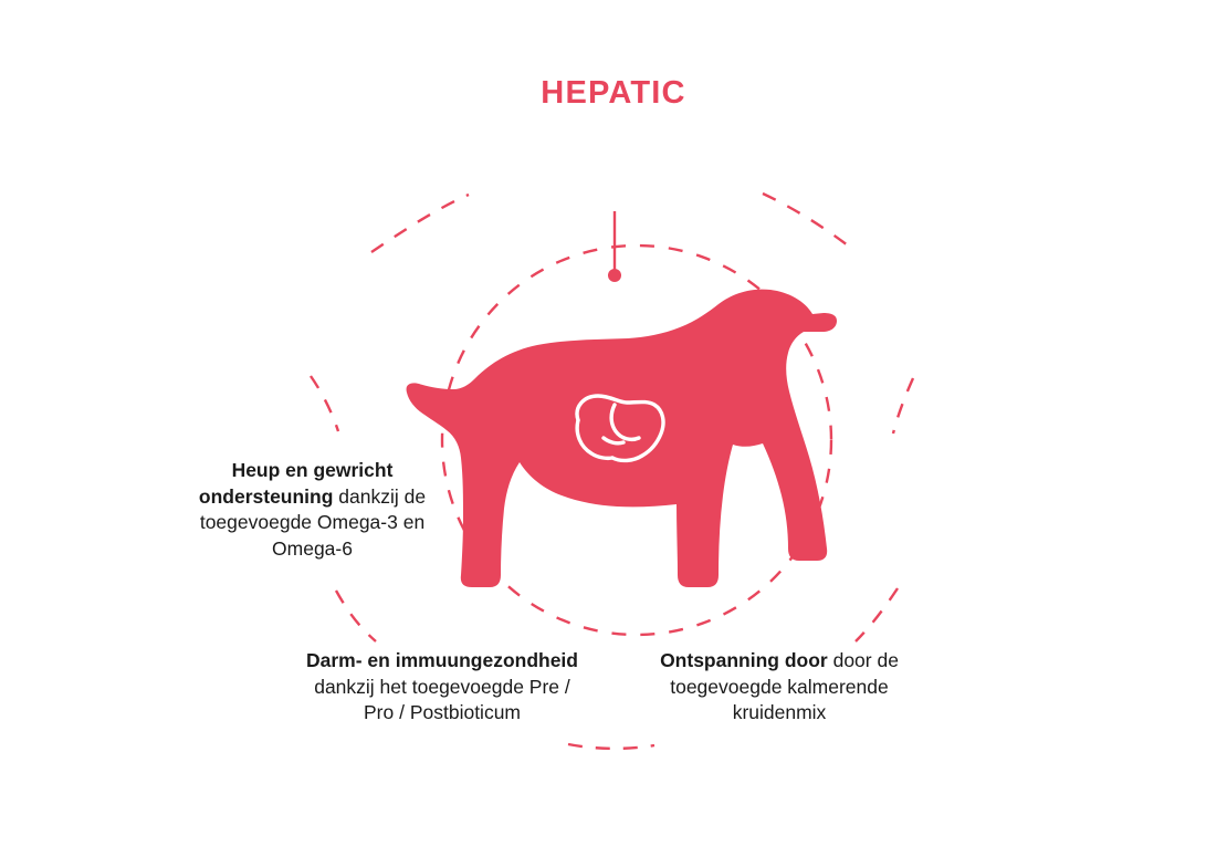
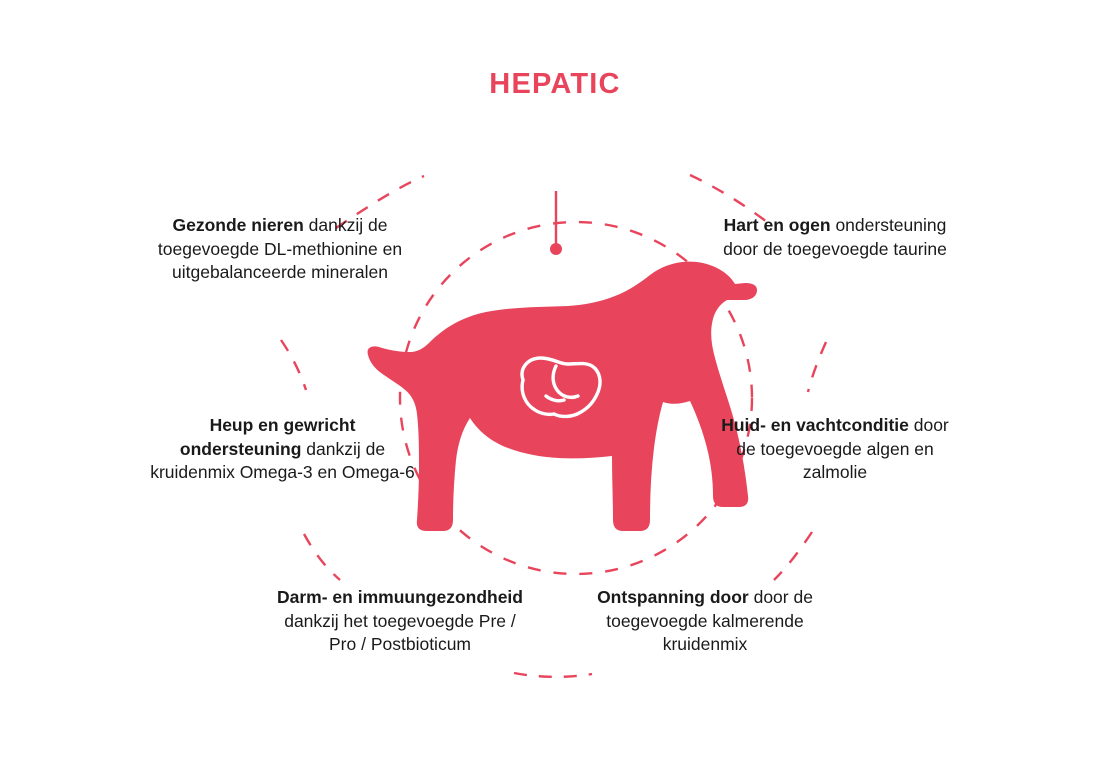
  HEPATIC
+ Gezonde nieren dankzij de toegevoegde DL-methionine en uitgebalanceerde mineralen
- Heup en gewricht ondersteuning dankzij de toegevoegde Omega-3 en Omega-6
+ Heup en gewricht ondersteuning dankzij de kruidenmix Omega-3 en Omega-6
  Darm- en immuungezondheid dankzij het toegevoegde Pre / Pro / Postbioticum
  Ontspanning door door de toegevoegde kalmerende kruidenmix
+ Huid- en vachtconditie door de toegevoegde algen en zalmolie
+ Hart en ogen ondersteuning door de toegevoegde taurine
